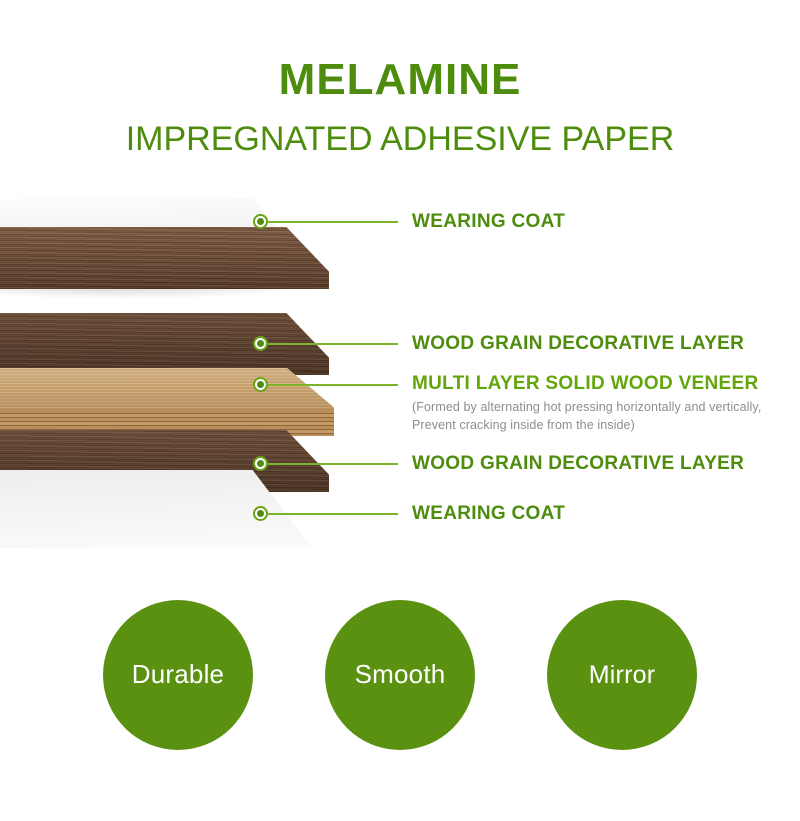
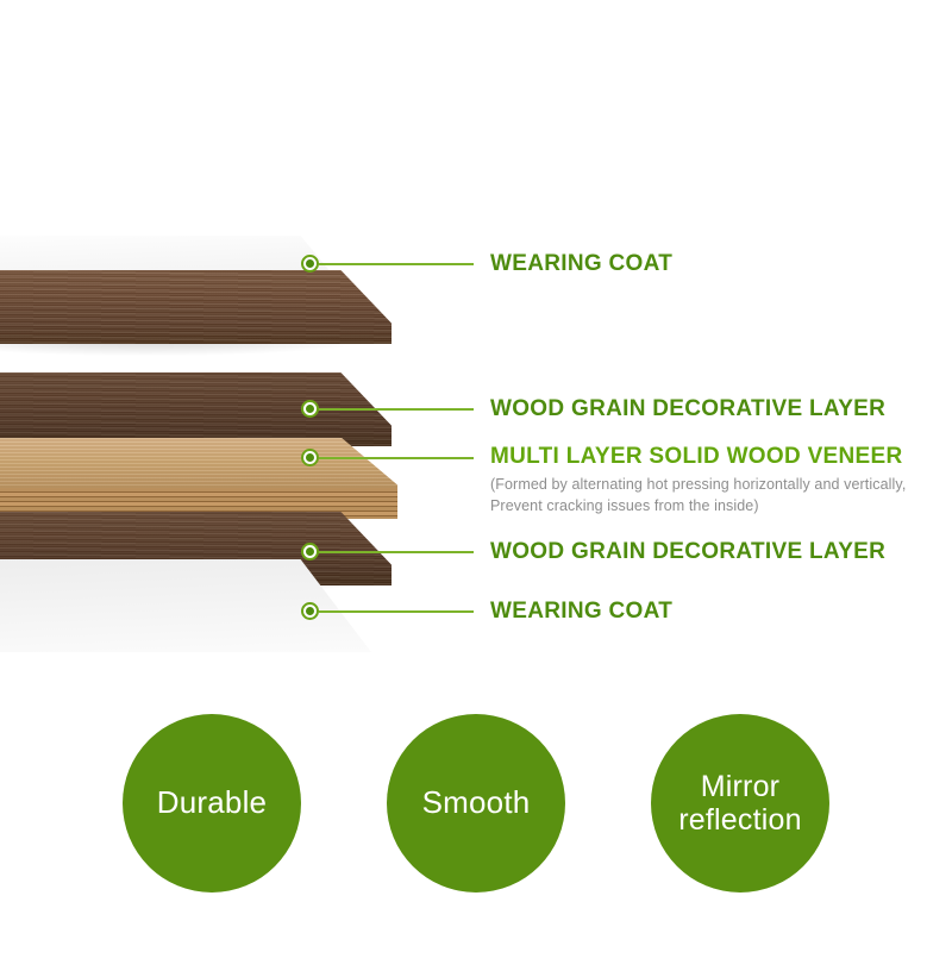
- MELAMINE
- IMPREGNATED ADHESIVE PAPER
  WEARING COAT
  WOOD GRAIN DECORATIVE LAYER
  MULTI LAYER SOLID WOOD VENEER
  (Formed by alternating hot pressing horizontally and vertically,
- Prevent cracking inside from the inside)
+ Prevent cracking issues from the inside)
  WOOD GRAIN DECORATIVE LAYER
  WEARING COAT
  Durable
  Smooth
  Mirror
+ reflection
